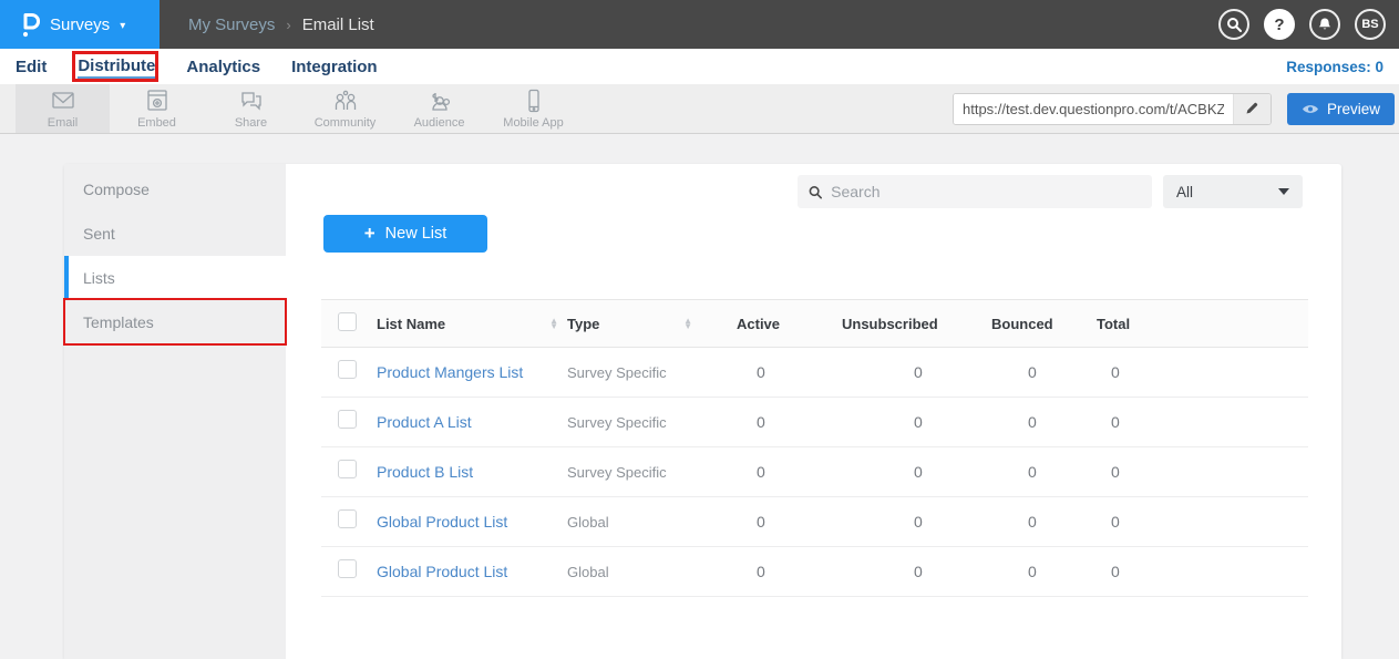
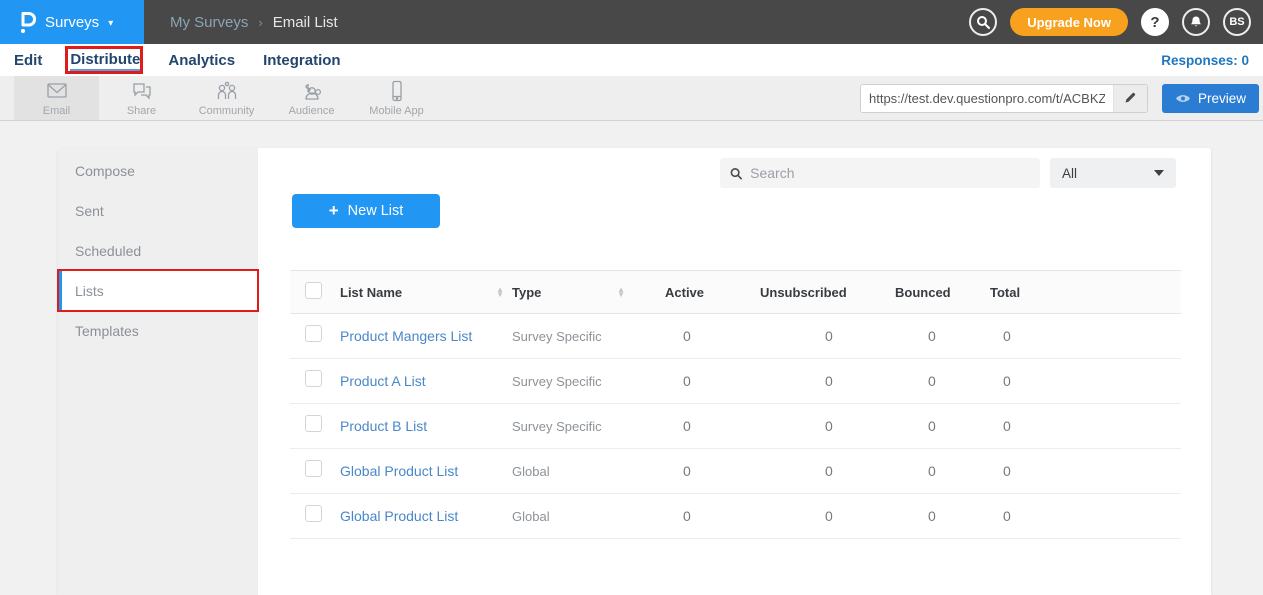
  Surveys
  ▾
  My Surveys
  ›
  Email List
+ Upgrade Now
  ?
  BS
  Edit
  Distribute
  Analytics
  Integration
  Responses: 0
  Email
- Embed
  Share
  Community
  Audience
  Mobile App
  https://test.dev.questionpro.com/t/ACBKZ
  Preview
  Compose
  Sent
+ Scheduled
  Lists
  Templates
  Search
  All
  +
  New List
  List Name
  ▲
  ▼
  Type
  ▲
  ▼
  Active
  Unsubscribed
  Bounced
  Total
  Product Mangers List
  Survey Specific
  0
  0
  0
  0
  Product A List
  Survey Specific
  0
  0
  0
  0
  Product B List
  Survey Specific
  0
  0
  0
  0
  Global Product List
  Global
  0
  0
  0
  0
  Global Product List
  Global
  0
  0
  0
  0
